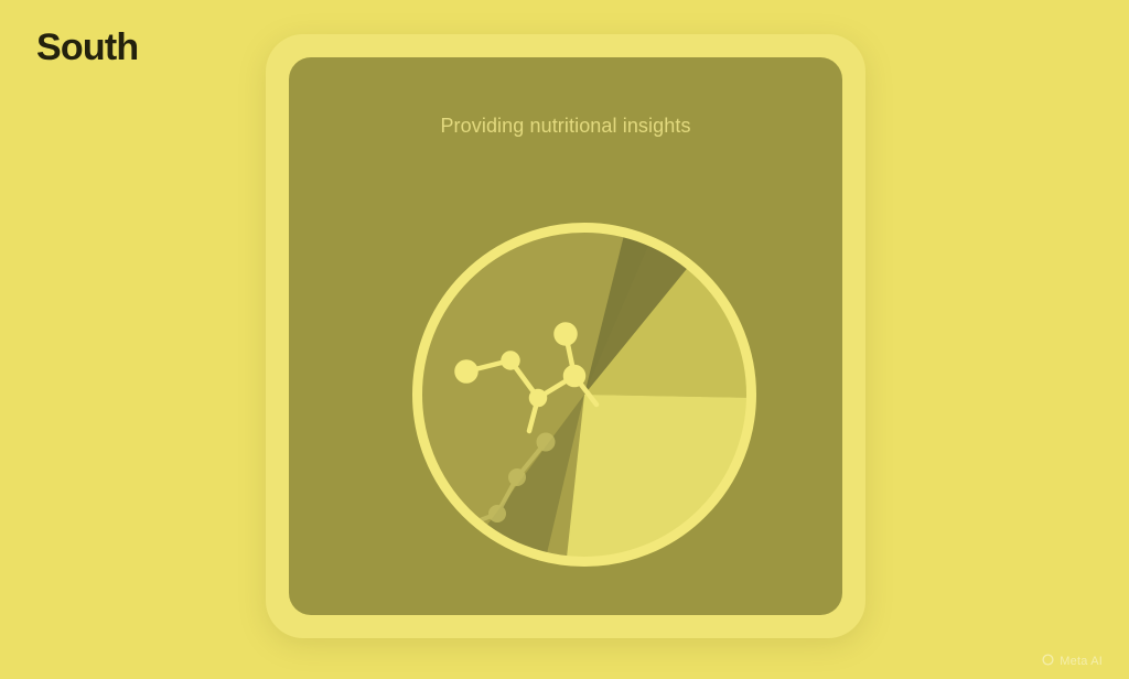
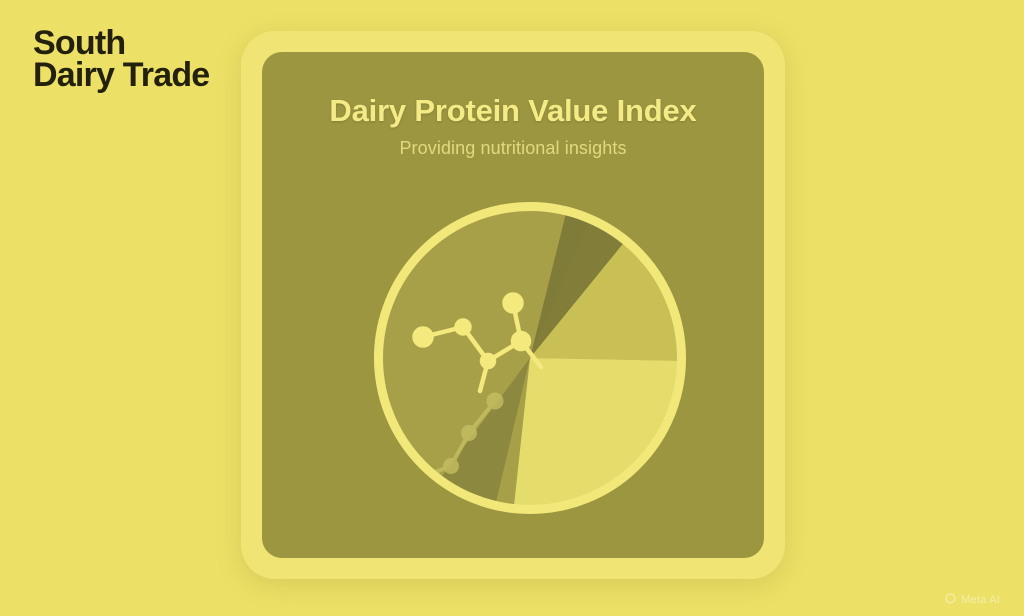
  South
+ Dairy Trade
+ Dairy Protein Value Index
  Providing nutritional insights
  Meta AI
